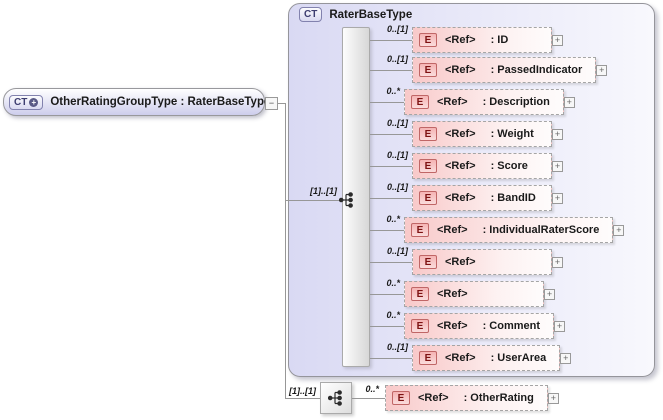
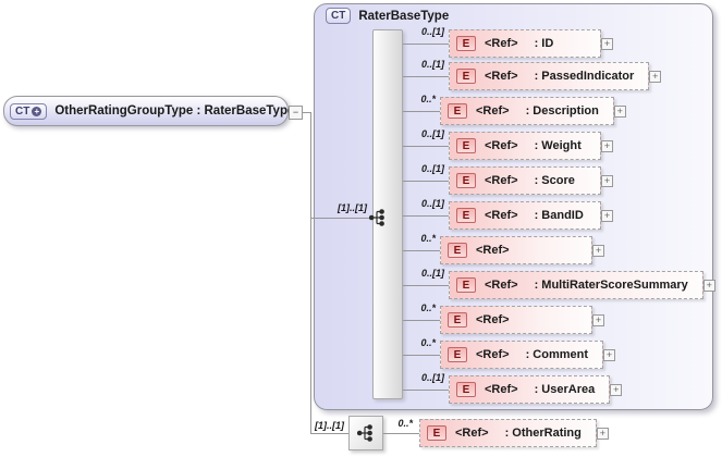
  CT
  +
  OtherRatingGroupType : RaterBaseTyp
  −
  CT
  RaterBaseType
  [1]..[1]
  0..[1]
  E
  <Ref>
  : ID
  +
  0..[1]
  E
  <Ref>
  : PassedIndicator
  +
  0..*
  E
  <Ref>
  : Description
  +
  0..[1]
  E
  <Ref>
  : Weight
  +
  0..[1]
  E
  <Ref>
  : Score
  +
  0..[1]
  E
  <Ref>
  : BandID
  +
  0..*
  E
  <Ref>
- : IndividualRaterScore
  +
  0..[1]
  E
  <Ref>
+ : MultiRaterScoreSummary
  +
  0..*
  E
  <Ref>
  +
  0..*
  E
  <Ref>
  : Comment
  +
  0..[1]
  E
  <Ref>
  : UserArea
  +
  [1]..[1]
  0..*
  E
  <Ref>
  : OtherRating
  +
